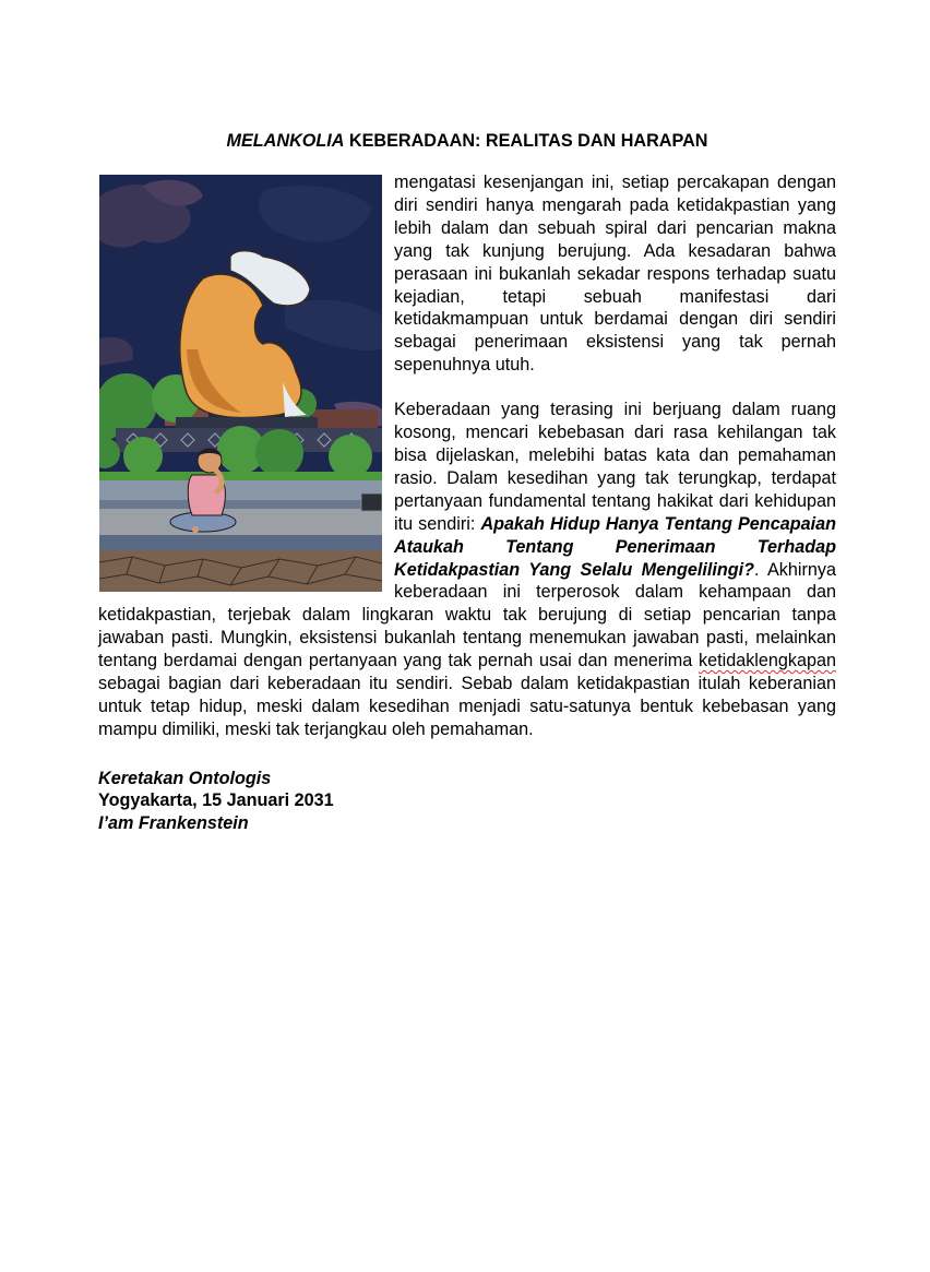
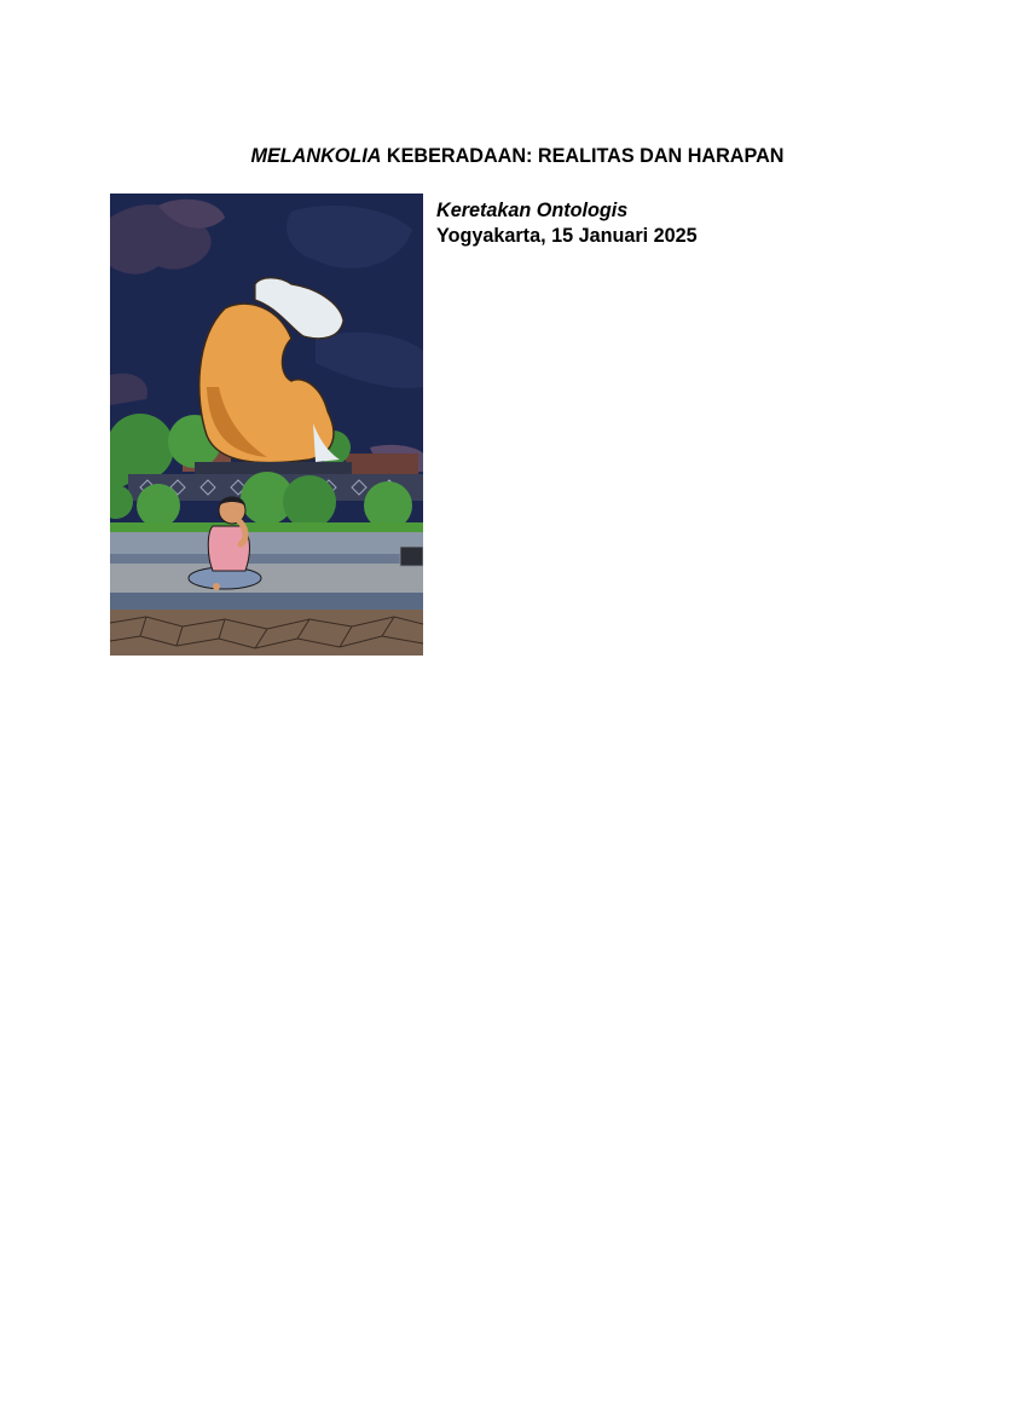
  MELANKOLIA KEBERADAAN: REALITAS DAN HARAPAN
- mengatasi kesenjangan ini, setiap percakapan dengan diri sendiri hanya mengarah pada ketidakpastian yang lebih dalam dan sebuah spiral dari pencarian makna yang tak kunjung berujung. Ada kesadaran bahwa perasaan ini bukanlah sekadar respons terhadap suatu kejadian, tetapi sebuah manifestasi dari ketidakmampuan untuk berdamai dengan diri sendiri sebagai penerimaan eksistensi yang tak pernah sepenuhnya utuh.
- Keberadaan yang terasing ini berjuang dalam ruang kosong, mencari kebebasan dari rasa kehilangan tak bisa dijelaskan, melebihi batas kata dan pemahaman rasio. Dalam kesedihan yang tak terungkap, terdapat pertanyaan fundamental tentang hakikat dari kehidupan itu sendiri: Apakah Hidup Hanya Tentang Pencapaian Ataukah Tentang Penerimaan Terhadap Ketidakpastian Yang Selalu Mengelilingi?. Akhirnya keberadaan ini terperosok dalam kehampaan dan ketidakpastian, terjebak dalam lingkaran waktu tak berujung di setiap pencarian tanpa jawaban pasti. Mungkin, eksistensi bukanlah tentang menemukan jawaban pasti, melainkan tentang berdamai dengan pertanyaan yang tak pernah usai dan menerima ketidaklengkapan sebagai bagian dari keberadaan itu sendiri. Sebab dalam ketidakpastian itulah keberanian untuk tetap hidup, meski dalam kesedihan menjadi satu-satunya bentuk kebebasan yang mampu dimiliki, meski tak terjangkau oleh pemahaman.
  Keretakan Ontologis
- Yogyakarta, 15 Januari 2031
+ Yogyakarta, 15 Januari 2025
- I’am Frankenstein
